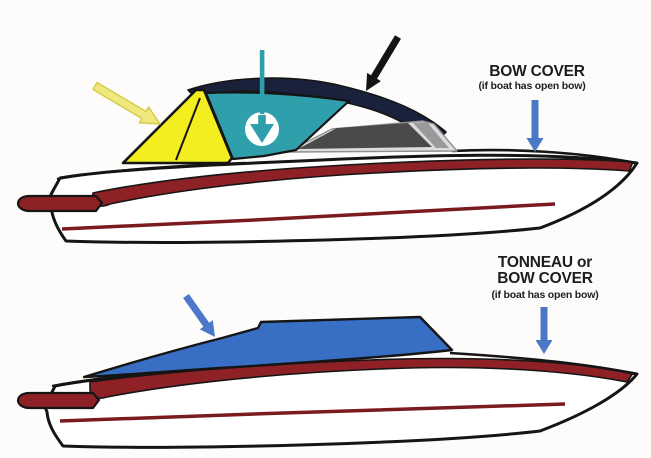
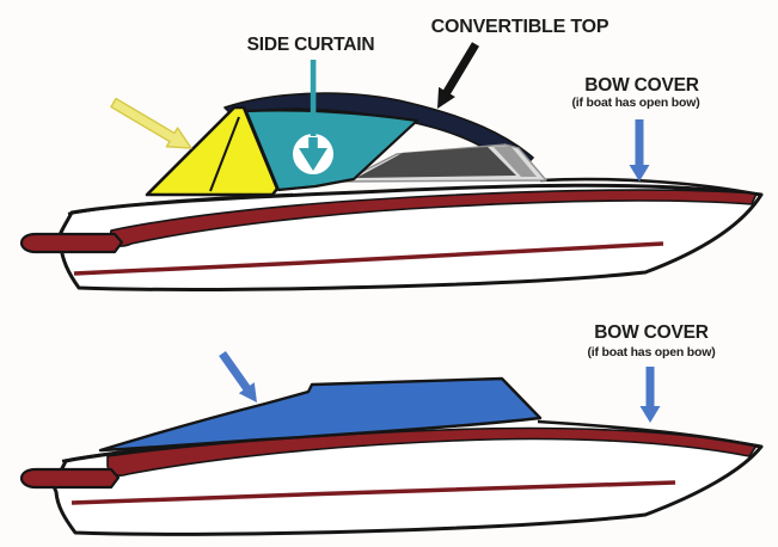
+ SIDE CURTAIN
+ CONVERTIBLE TOP
  BOW COVER
  (if boat has open bow)
- TONNEAU or
  BOW COVER
  (if boat has open bow)
